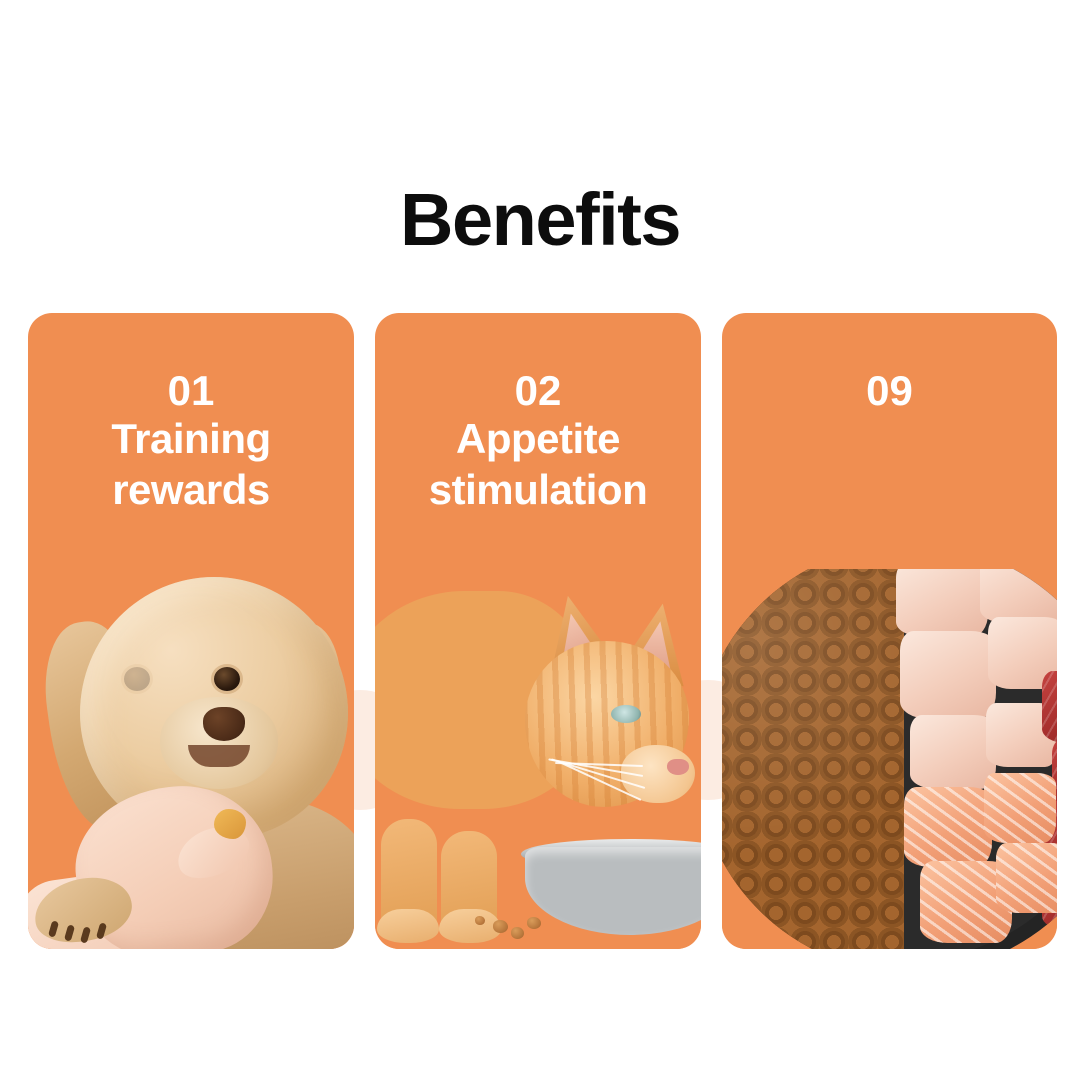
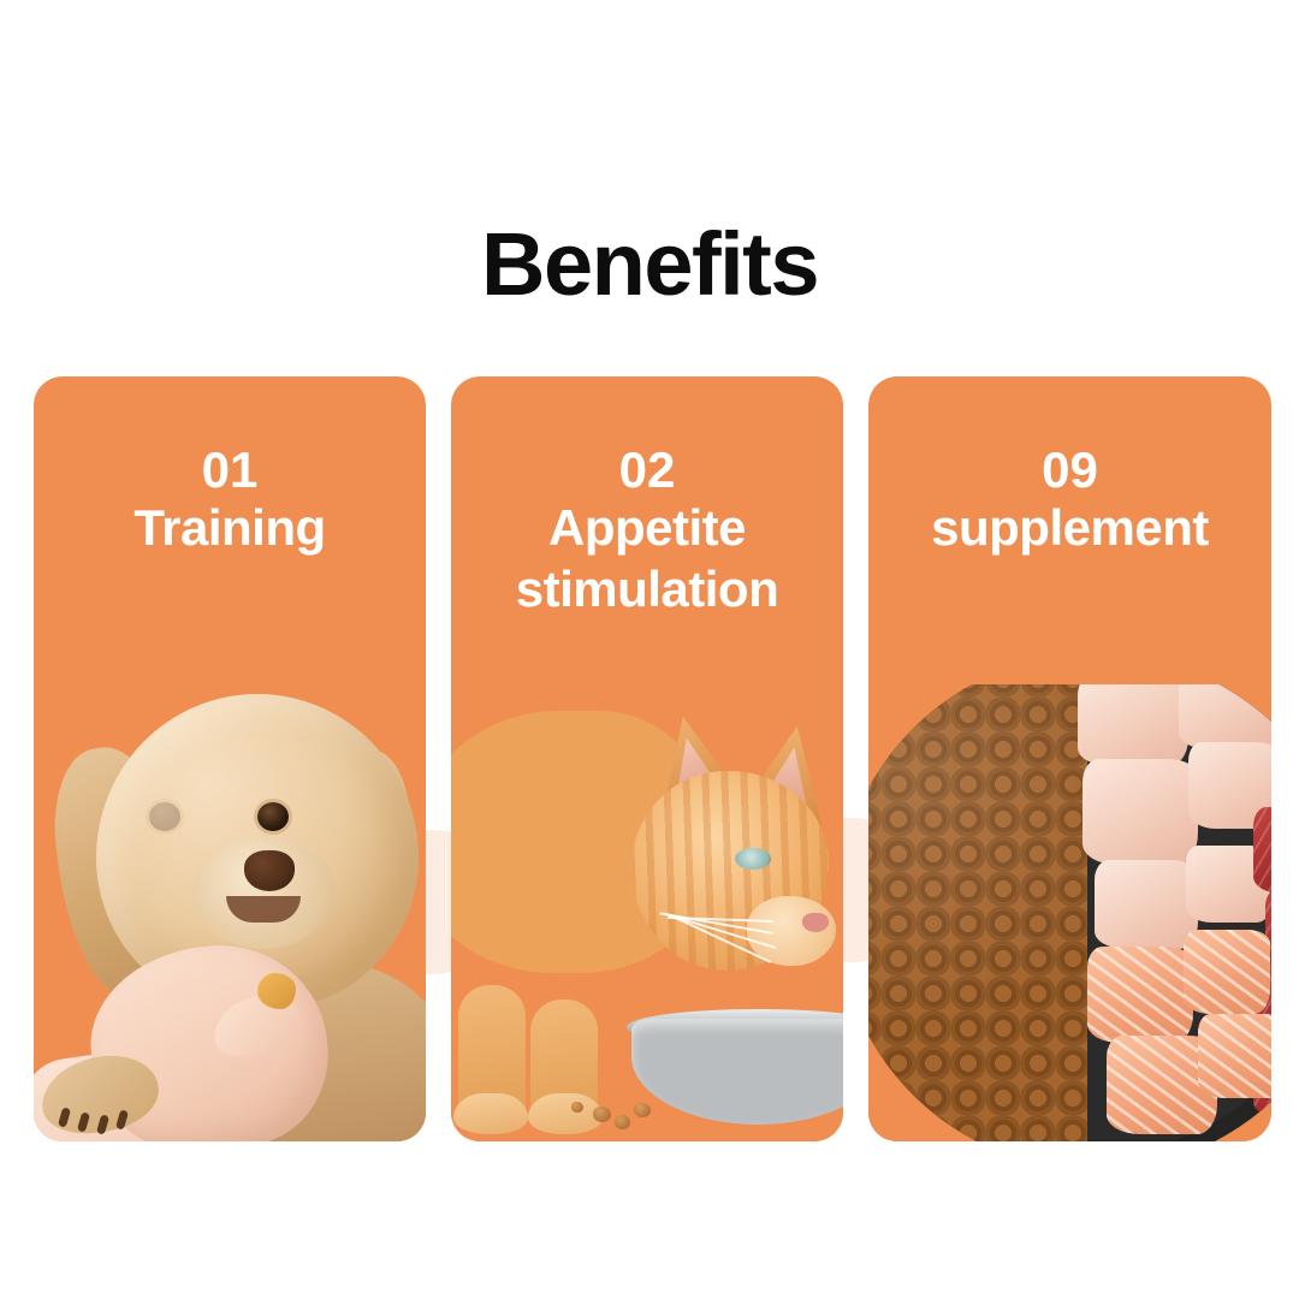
  Benefits
  01
  Training
- rewards
  02
  Appetite
  stimulation
  09
+ supplement
